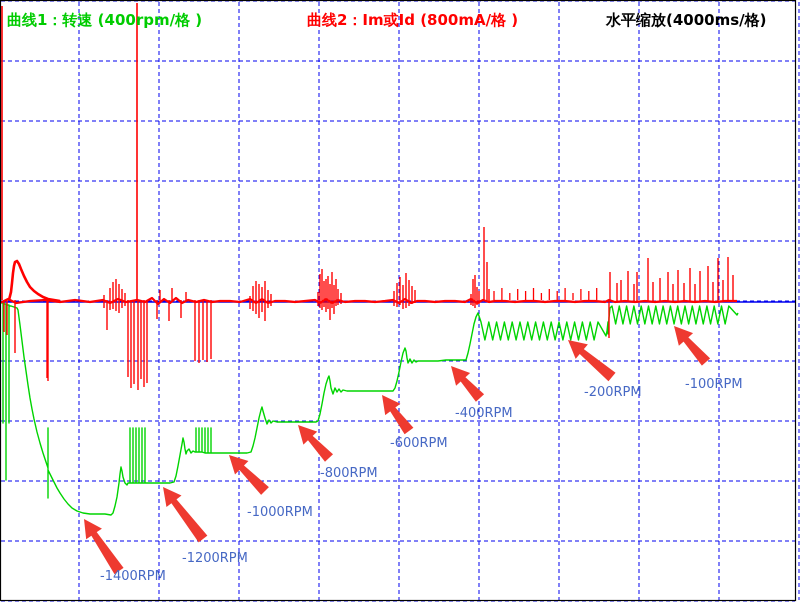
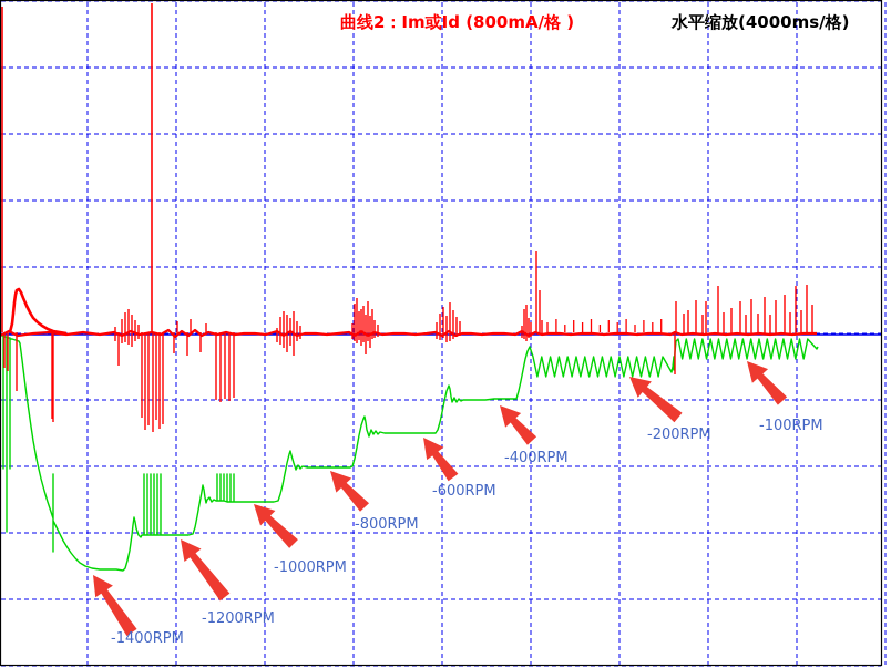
  -1400RPM
  -1200RPM
  -1000RPM
  -800RPM
  -600RPM
  -400RPM
  -200RPM
  -100RPM
- 曲线1：转速 (400rpm/格 )
  曲线2：Im或Id (800mA/格 )
  水平缩放(4000ms/格)
